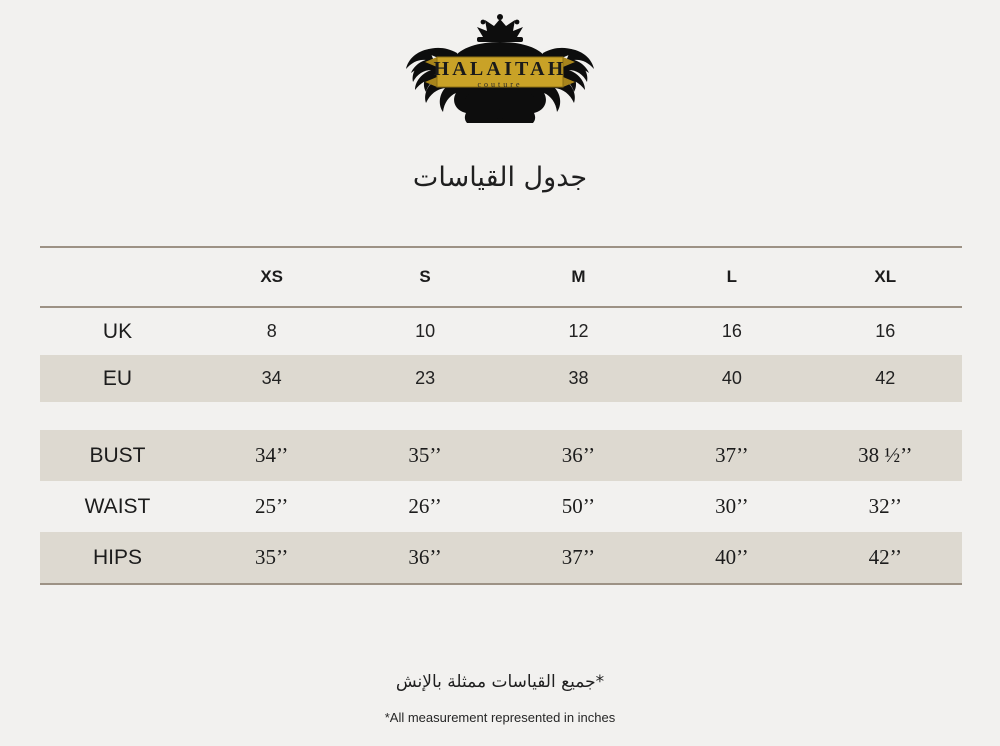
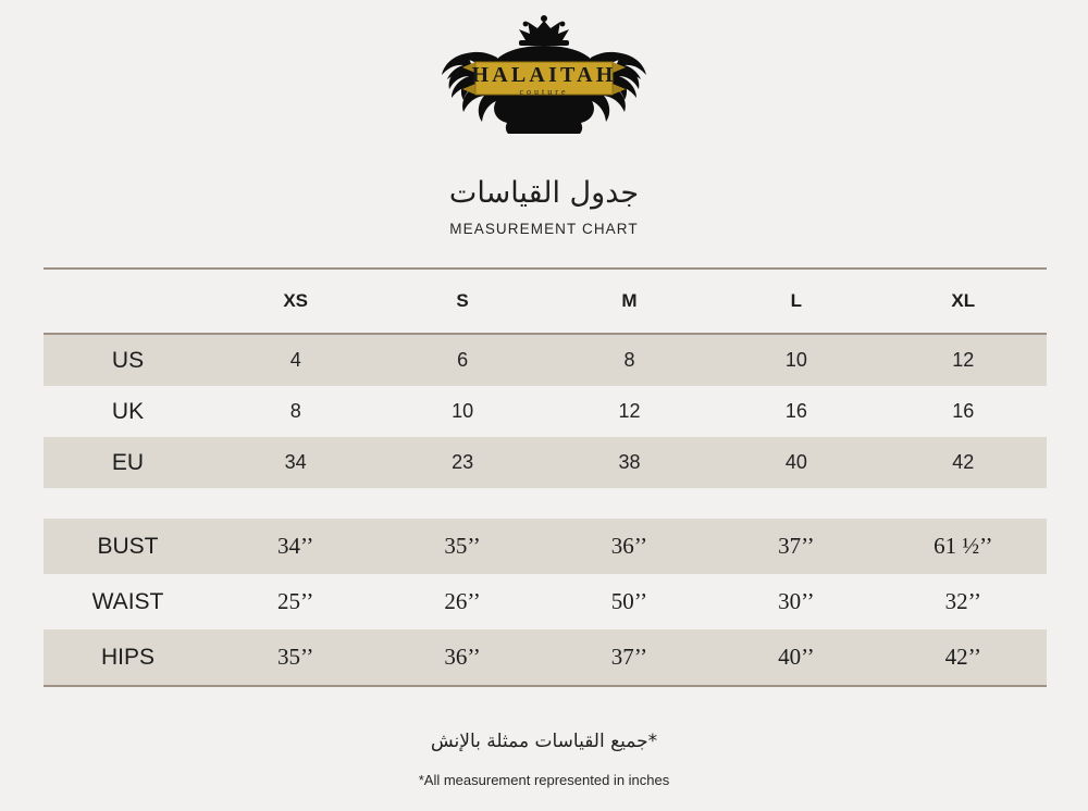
  HALAITAH
  couture
  جدول القياسات
+ MEASUREMENT CHART
  	XS	S	M	L	XL
+ US	4	6	8	10	12
  UK	8	10	12	16	16
  EU	34	23	38	40	42
- BUST	34’’	35’’	36’’	37’’	38 ½’’
+ BUST	34’’	35’’	36’’	37’’	61 ½’’
  WAIST	25’’	26’’	50’’	30’’	32’’
  HIPS	35’’	36’’	37’’	40’’	42’’
  *جميع القياسات ممثلة بالإنش
  *All measurement represented in inches
